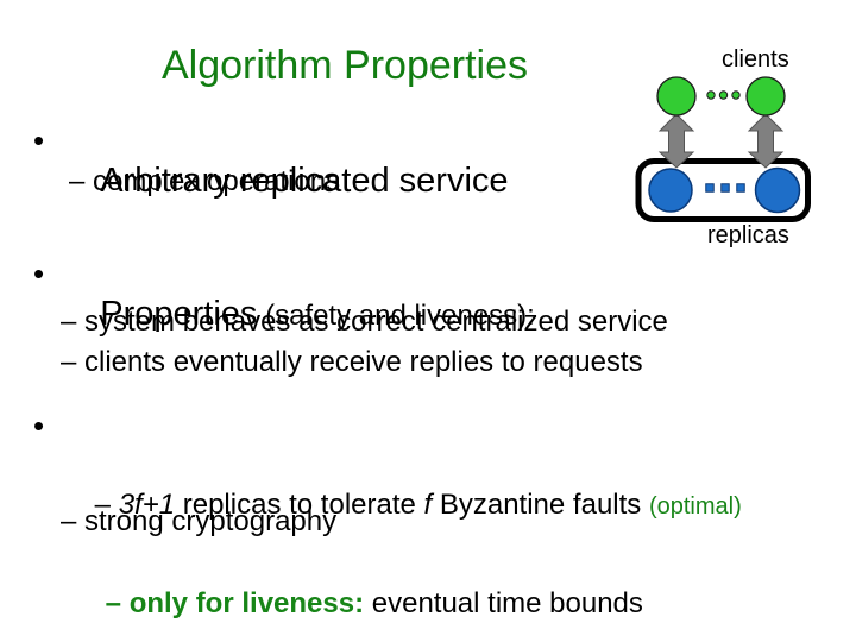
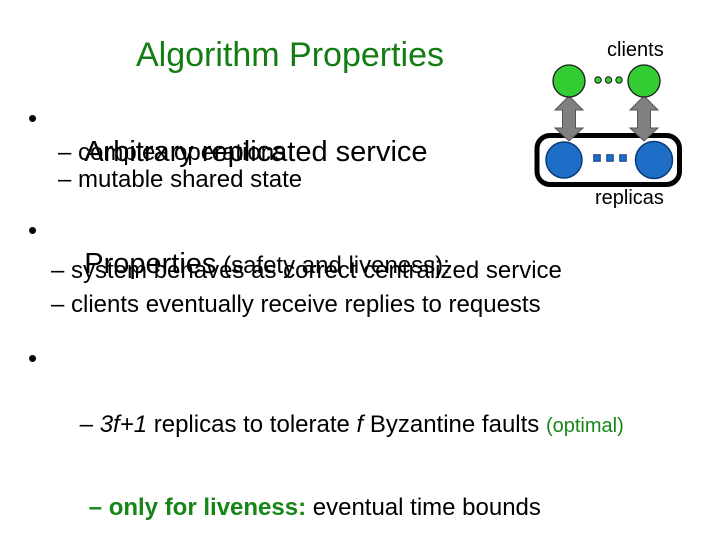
  Algorithm Properties
  •
  Arbitrary replicated service
  – complex operations
+ – mutable shared state
  •
  Properties (safety and liveness):
  – system behaves as correct centralized service
  – clients eventually receive replies to requests
  •
  – 3f+1 replicas to tolerate f Byzantine faults (optimal)
- – strong cryptography
  – only for liveness: eventual time bounds
  clients
  replicas
